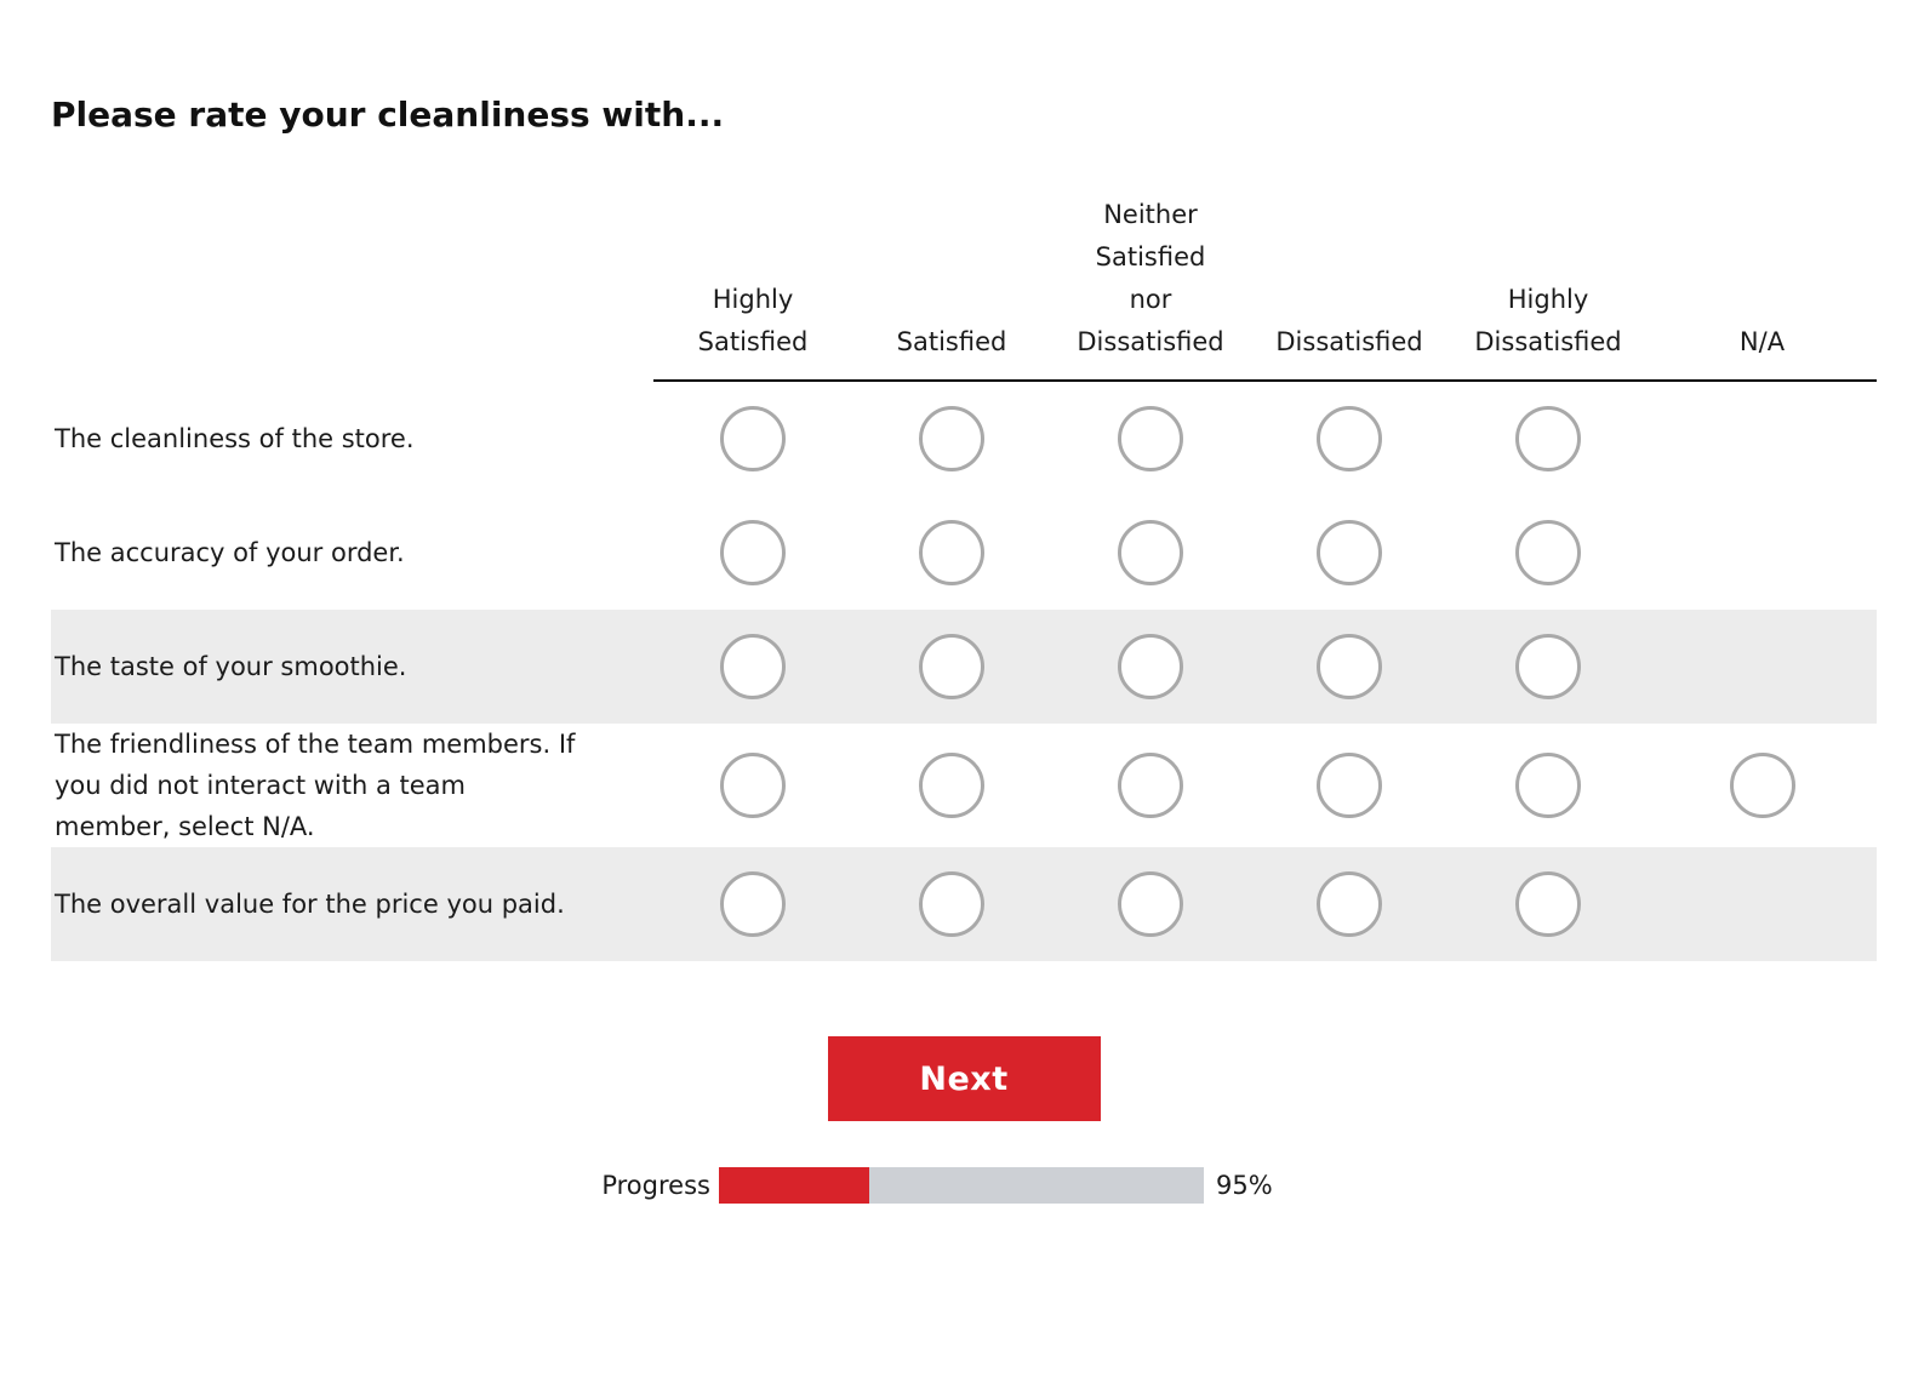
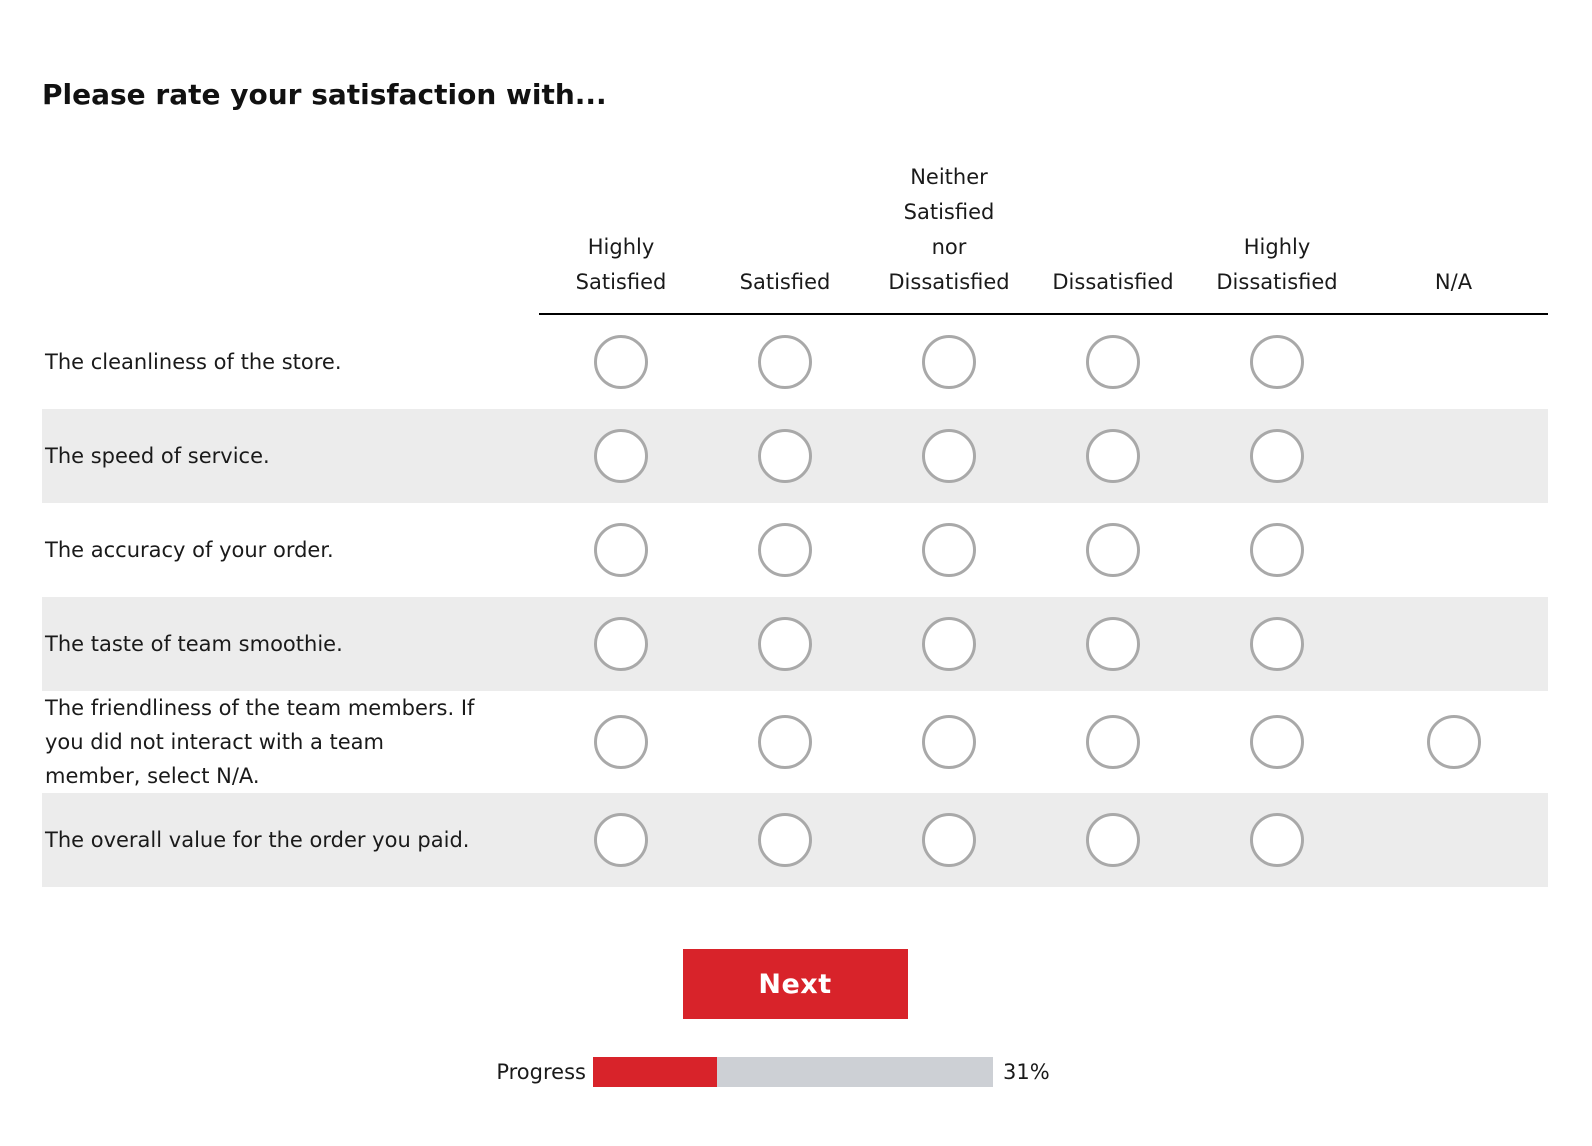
- Please rate your cleanliness with...
+ Please rate your satisfaction with...
  Highly
  Satisfied
  Satisfied
  Neither
  Satisfied
  nor
  Dissatisfied
  Dissatisfied
  Highly
  Dissatisfied
  N/A
  The cleanliness of the store.
+ The speed of service.
  The accuracy of your order.
- The taste of your smoothie.
+ The taste of team smoothie.
  The friendliness of the team members. If
  you did not interact with a team
  member, select N/A.
- The overall value for the price you paid.
+ The overall value for the order you paid.
  Next
  Progress
- 95%
+ 31%
